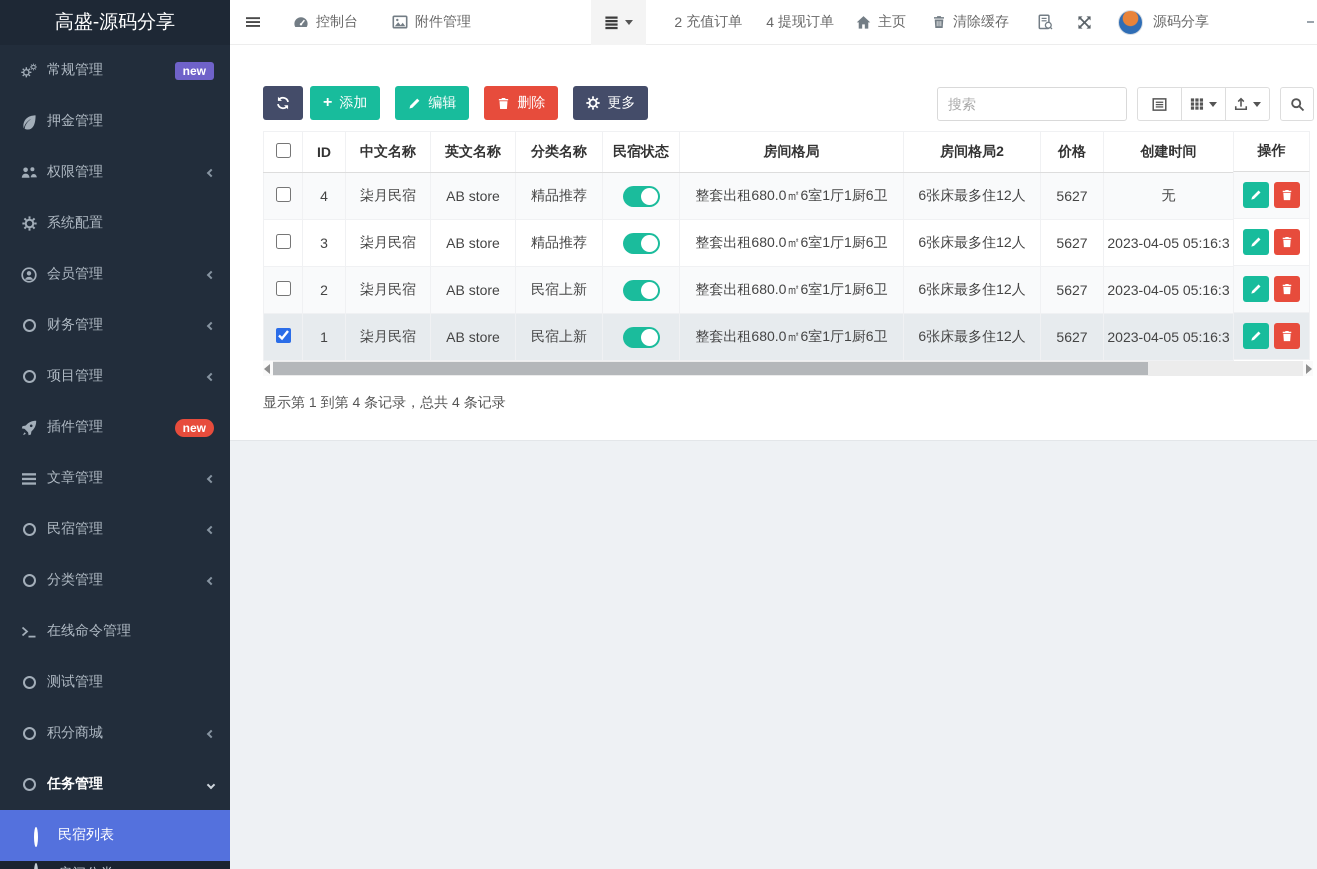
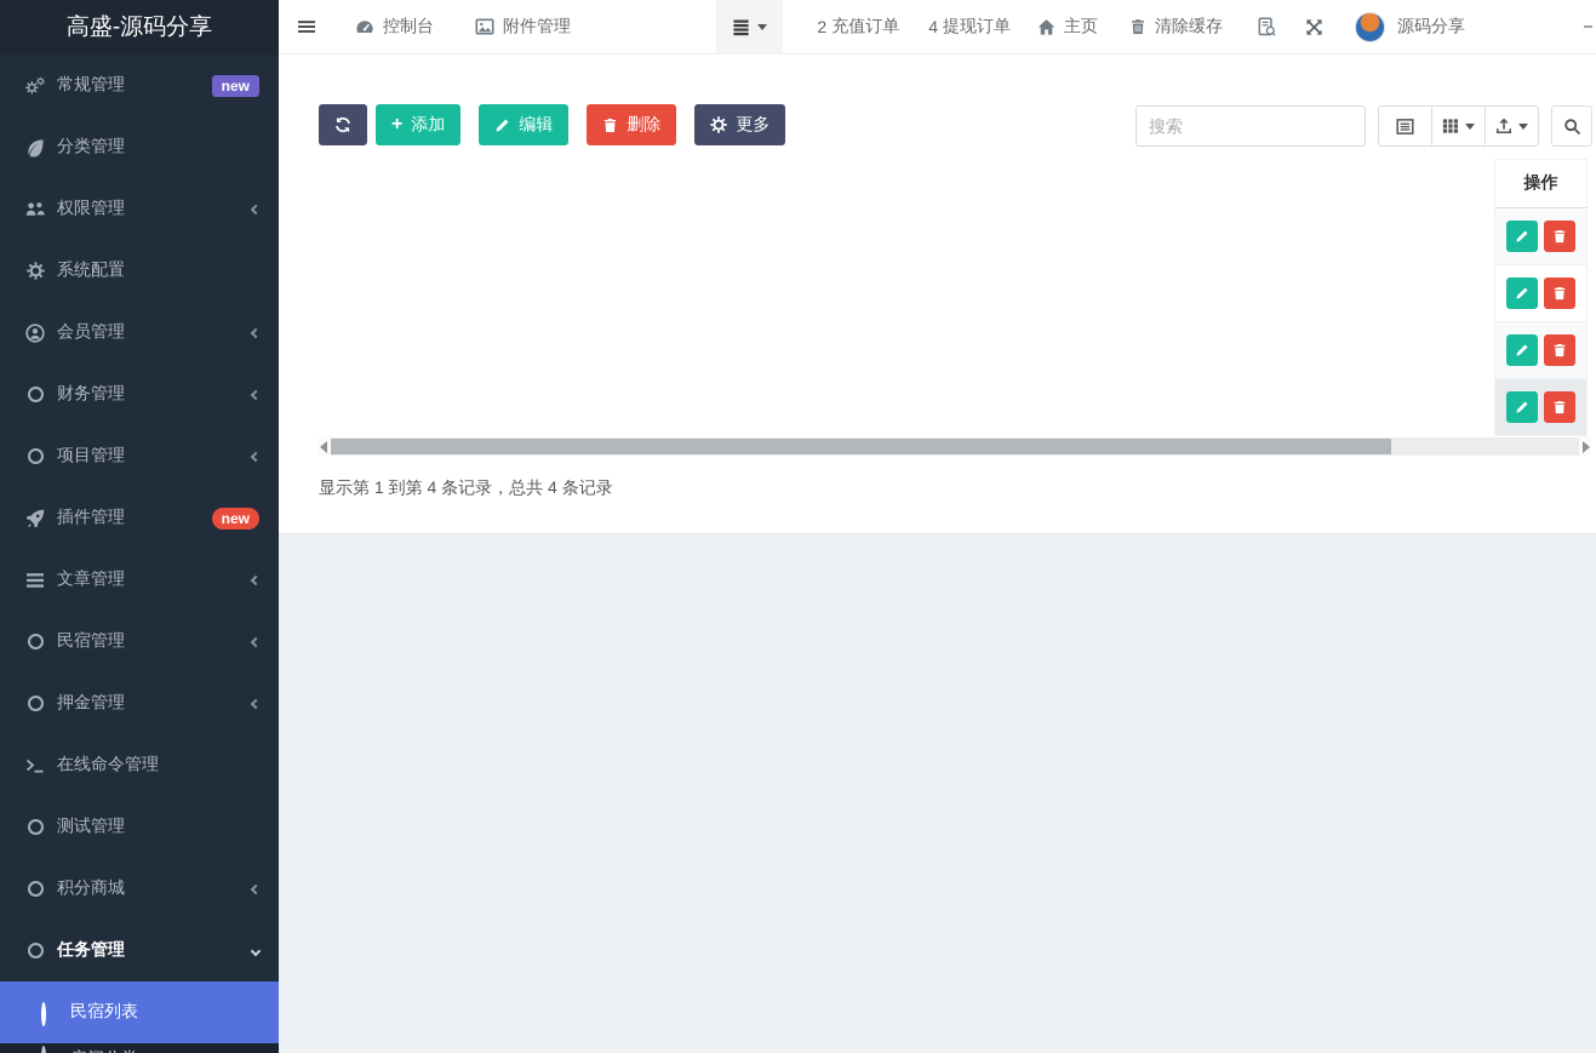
  高盛-源码分享
  常规管理
  new
- 押金管理
+ 分类管理
  权限管理
  系统配置
  会员管理
  财务管理
  项目管理
  插件管理
  new
  文章管理
  民宿管理
- 分类管理
+ 押金管理
  在线命令管理
  测试管理
  积分商城
  任务管理
  民宿列表
  控制台
  附件管理
  2
  充值订单
  4
  提现订单
  主页
  清除缓存
  源码分享
  +
  添加
  编辑
  删除
  更多
  搜索
- 	ID	中文名称	英文名称	分类名称	民宿状态	房间格局	房间格局2	价格	创建时间
- 	4	柒月民宿	AB store	精品推荐		整套出租680.0㎡6室1厅1厨6卫	6张床最多住12人	5627	无
- 	3	柒月民宿	AB store	精品推荐		整套出租680.0㎡6室1厅1厨6卫	6张床最多住12人	5627	2023-04-05 05:16:3
- 	2	柒月民宿	AB store	民宿上新		整套出租680.0㎡6室1厅1厨6卫	6张床最多住12人	5627	2023-04-05 05:16:3
- 	1	柒月民宿	AB store	民宿上新		整套出租680.0㎡6室1厅1厨6卫	6张床最多住12人	5627	2023-04-05 05:16:3
  操作
  显示第 1 到第 4 条记录，总共 4 条记录
